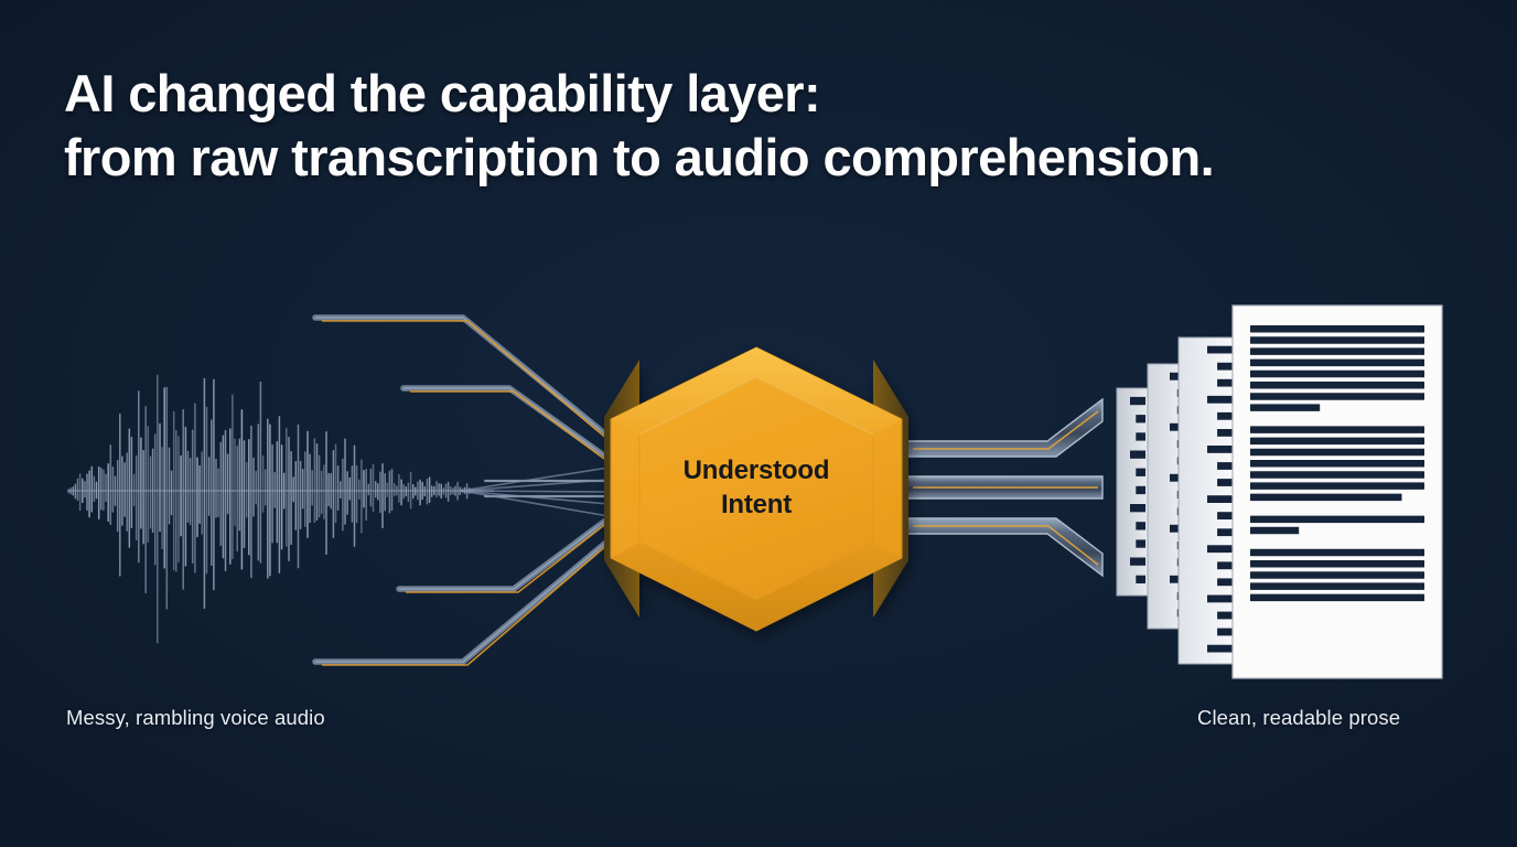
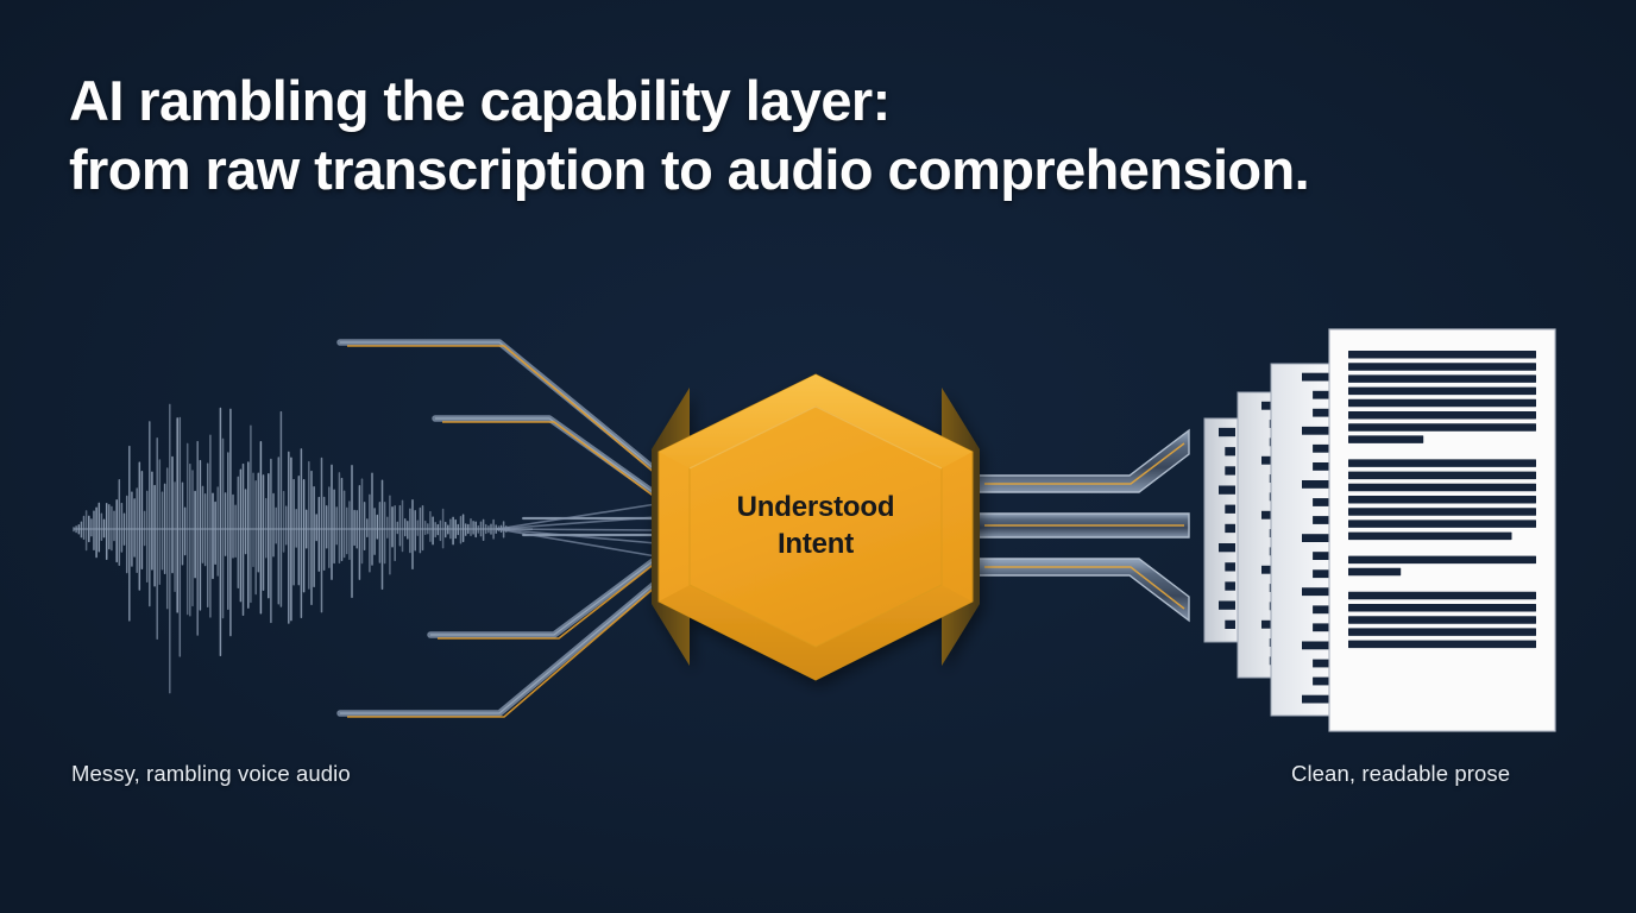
- AI changed the capability layer:
+ AI rambling the capability layer:
  from raw transcription to audio comprehension.
  Understood
  Intent
  Messy, rambling voice audio
  Clean, readable prose
